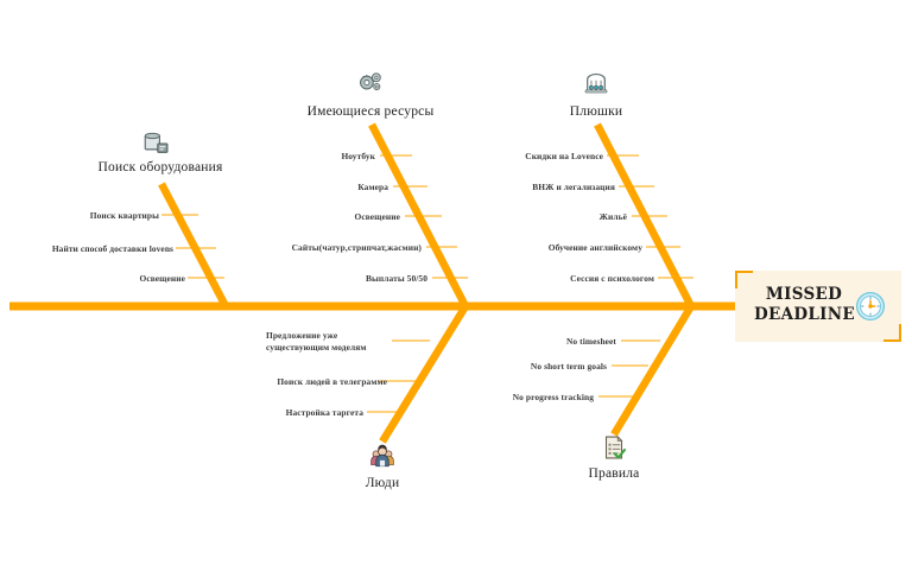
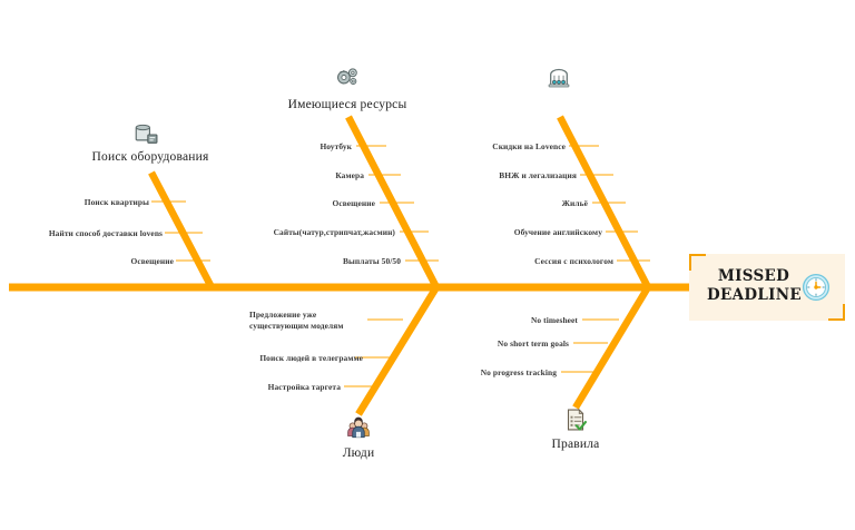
  Поиск оборудования
  Поиск квартиры
  Найти способ доставки lovens
  Освещение
  Имеющиеся ресурсы
  Ноутбук
  Камера
  Освещение
  Сайты(чатур,стрипчат,жасмин)
  Выплаты 50/50
- Плюшки
  Скидки на Lovence
  ВНЖ и легализация
  Жильё
  Обучение английскому
  Сессия с психологом
  Люди
  Предложение уже существующим моделям
  Поиск людей в телеграмме
  Настройка таргета
  Правила
  No timesheet
  No short term goals
  No progress tracking
  MISSED
  DEADLINE
